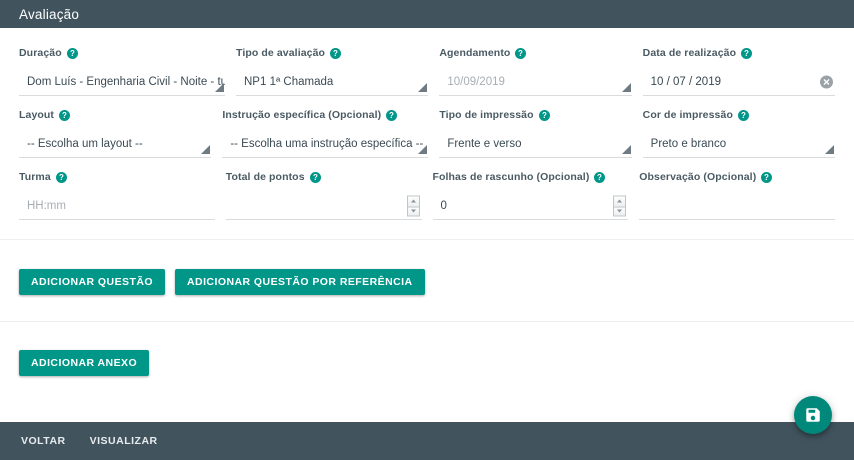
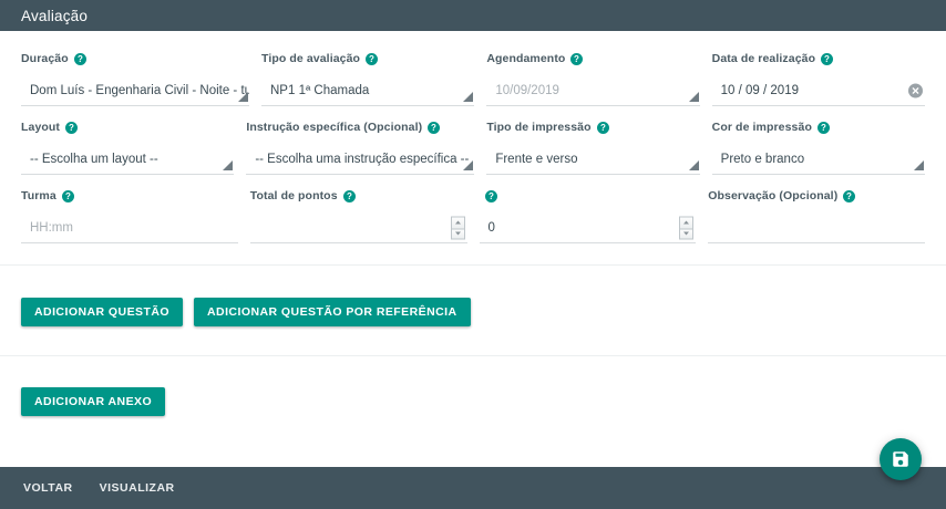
  Avaliação
  Duração
  ?
  Dom Luís - Engenharia Civil - Noite - tu
  Tipo de avaliação
  ?
  NP1 1ª Chamada
  Agendamento
  ?
  10/09/2019
  Data de realização
  ?
- 10 / 07 / 2019
+ 10 / 09 / 2019
  Layout
  ?
  -- Escolha um layout --
  Instrução específica (Opcional)
  ?
  -- Escolha uma instrução específica --
  Tipo de impressão
  ?
  Frente e verso
  Cor de impressão
  ?
  Preto e branco
  Turma
  ?
  HH:mm
  Total de pontos
  ?
- Folhas de rascunho (Opcional)
  ?
  0
  Observação (Opcional)
  ?
  ADICIONAR QUESTÃO
  ADICIONAR QUESTÃO POR REFERÊNCIA
  ADICIONAR ANEXO
  VOLTAR
  VISUALIZAR
